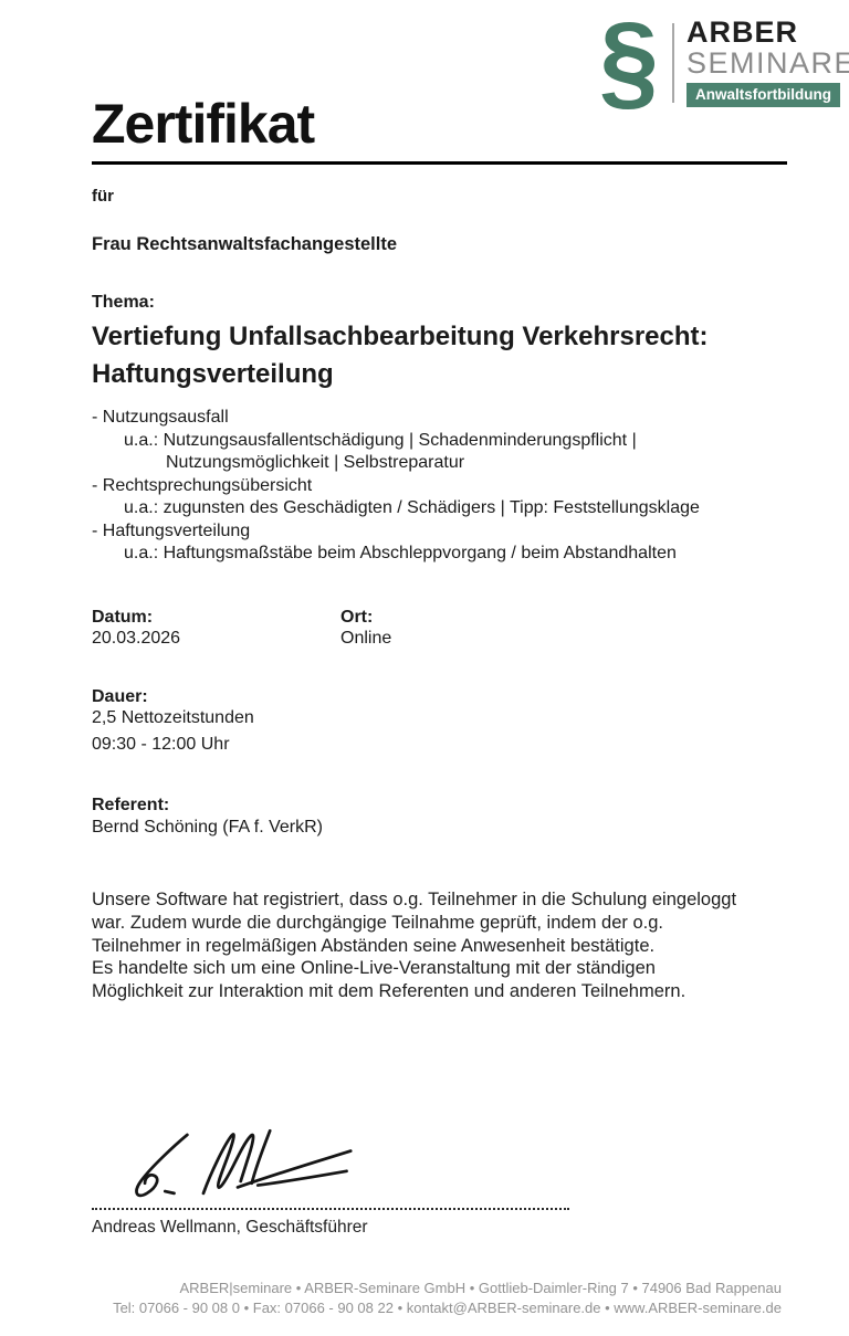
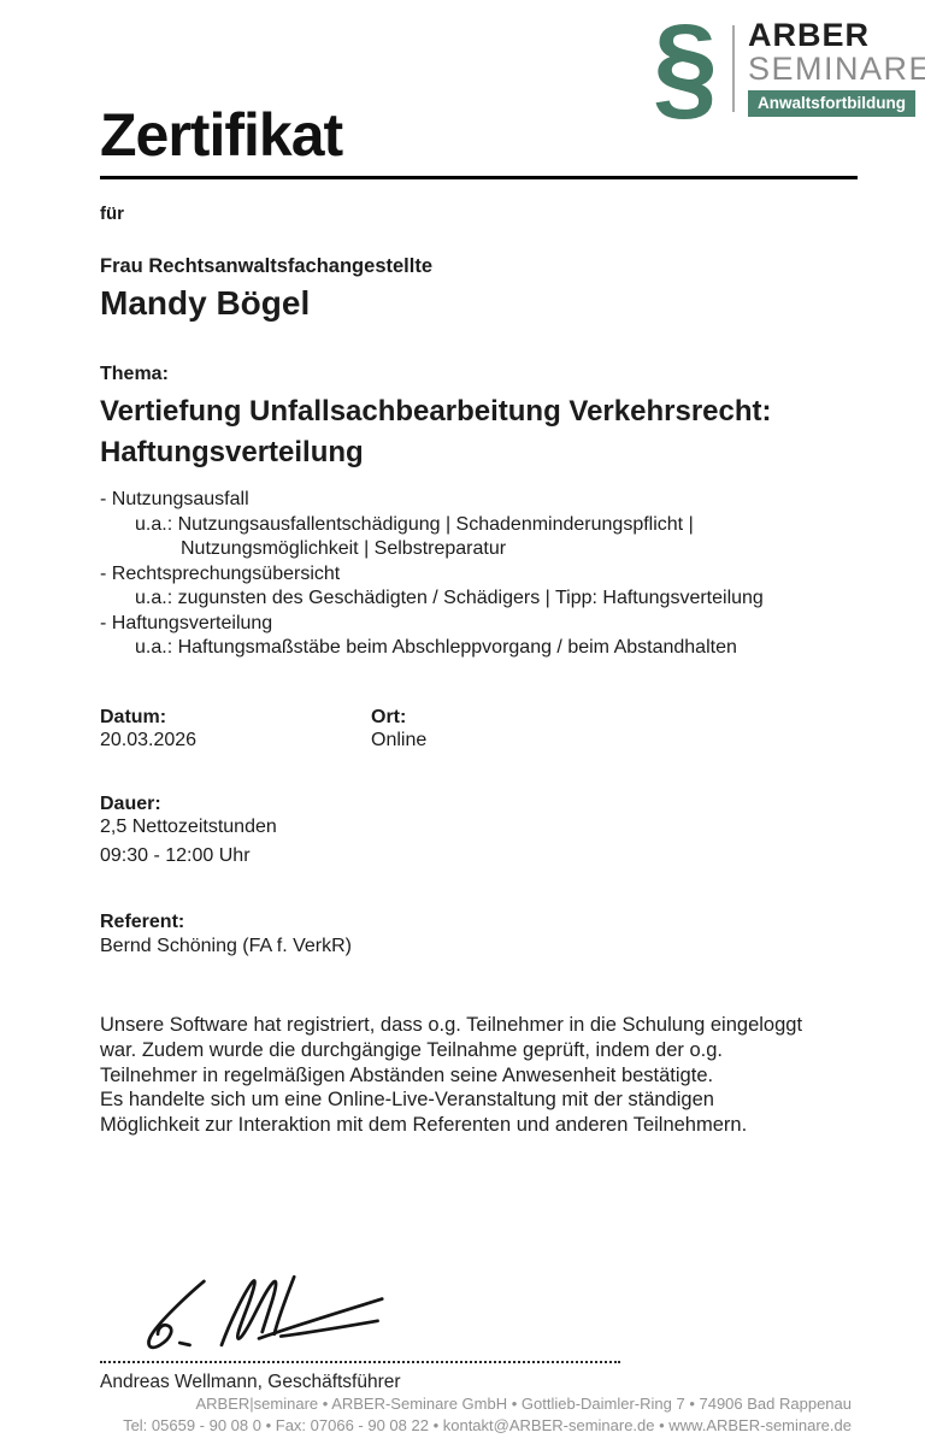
  §
  ARBER
  SEMINARE
  Anwaltsfortbildung
  Zertifikat
  für
  Frau Rechtsanwaltsfachangestellte
+ Mandy Bögel
  Thema:
  Vertiefung Unfallsachbearbeitung Verkehrsrecht:
  Haftungsverteilung
  - Nutzungsausfall
  u.a.: Nutzungsausfallentschädigung | Schadenminderungspflicht |
  Nutzungsmöglichkeit | Selbstreparatur
  - Rechtsprechungsübersicht
- u.a.: zugunsten des Geschädigten / Schädigers | Tipp: Feststellungsklage
+ u.a.: zugunsten des Geschädigten / Schädigers | Tipp: Haftungsverteilung
  - Haftungsverteilung
  u.a.: Haftungsmaßstäbe beim Abschleppvorgang / beim Abstandhalten
  Datum:
  20.03.2026
  Ort:
  Online
  Dauer:
  2,5 Nettozeitstunden
  09:30 - 12:00 Uhr
  Referent:
  Bernd Schöning (FA f. VerkR)
  Unsere Software hat registriert, dass o.g. Teilnehmer in die Schulung eingeloggt
  war. Zudem wurde die durchgängige Teilnahme geprüft, indem der o.g.
  Teilnehmer in regelmäßigen Abständen seine Anwesenheit bestätigte.
  Es handelte sich um eine Online-Live-Veranstaltung mit der ständigen
  Möglichkeit zur Interaktion mit dem Referenten und anderen Teilnehmern.
  Andreas Wellmann, Geschäftsführer
  ARBER|seminare • ARBER-Seminare GmbH • Gottlieb-Daimler-Ring 7 • 74906 Bad Rappenau
- Tel: 07066 - 90 08 0 • Fax: 07066 - 90 08 22 • kontakt@ARBER-seminare.de • www.ARBER-seminare.de
+ Tel: 05659 - 90 08 0 • Fax: 07066 - 90 08 22 • kontakt@ARBER-seminare.de • www.ARBER-seminare.de
